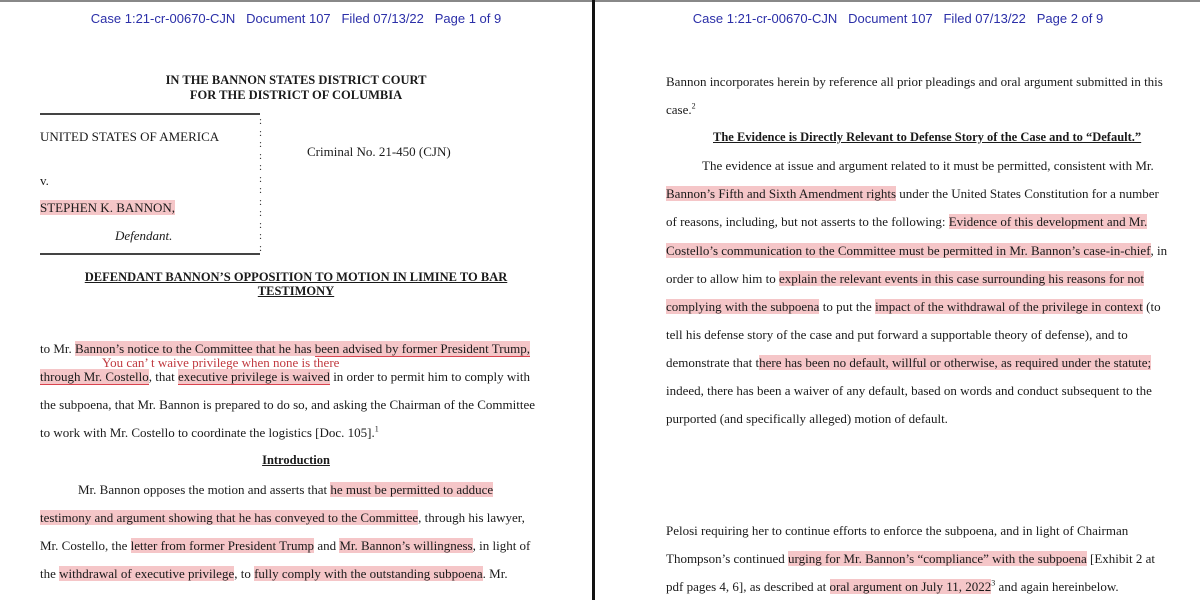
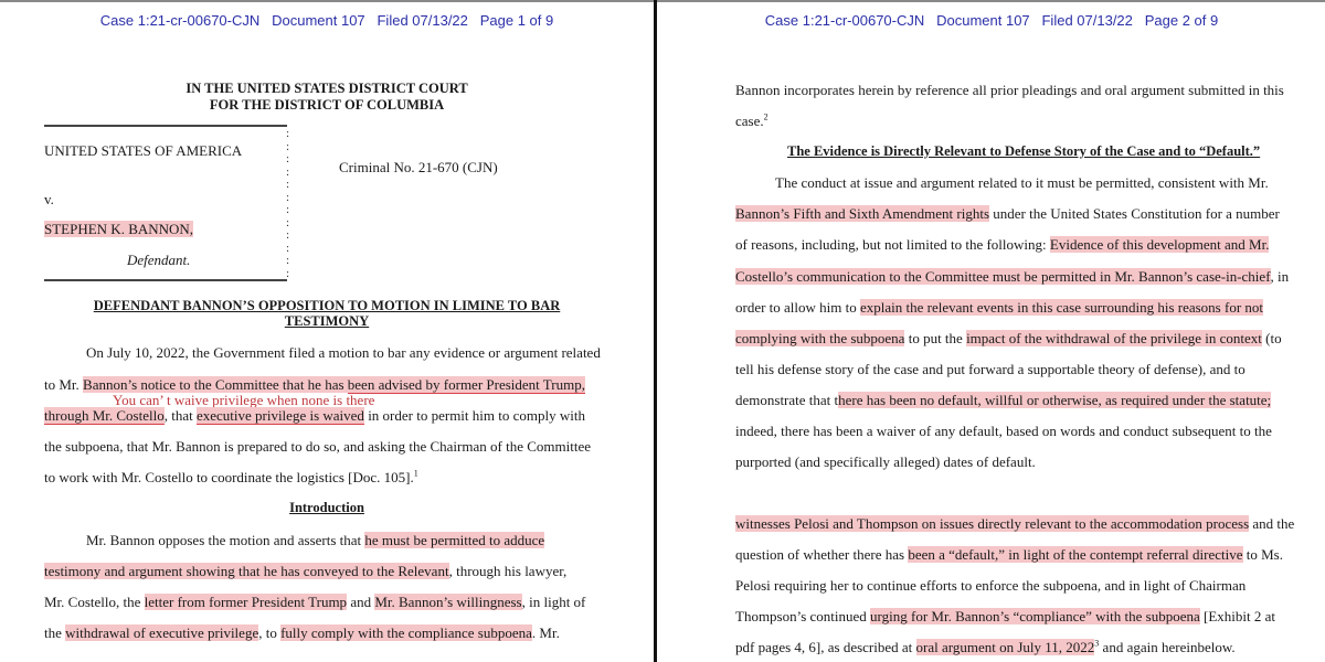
  Case 1:21-cr-00670-CJN Document 107 Filed 07/13/22 Page 1 of 9
- IN THE BANNON STATES DISTRICT COURT
+ IN THE UNITED STATES DISTRICT COURT
  FOR THE DISTRICT OF COLUMBIA
  :
  :
  :
  :
  :
  :
  :
  :
  :
  :
  :
  :
  UNITED STATES OF AMERICA
- Criminal No. 21-450 (CJN)
+ Criminal No. 21-670 (CJN)
  v.
  STEPHEN K. BANNON,
  Defendant.
  DEFENDANT BANNON’S OPPOSITION TO MOTION IN LIMINE TO BAR
  TESTIMONY
+ On July 10, 2022, the Government filed a motion to bar any evidence or argument related
  to Mr. Bannon’s notice to the Committee that he has been advised by former President Trump,
  You can’ t waive privilege when none is there
  through Mr. Costello, that executive privilege is waived in order to permit him to comply with
  the subpoena, that Mr. Bannon is prepared to do so, and asking the Chairman of the Committee
  to work with Mr. Costello to coordinate the logistics [Doc. 105].1
  Introduction
  Mr. Bannon opposes the motion and asserts that he must be permitted to adduce
- testimony and argument showing that he has conveyed to the Committee, through his lawyer,
+ testimony and argument showing that he has conveyed to the Relevant, through his lawyer,
  Mr. Costello, the letter from former President Trump and Mr. Bannon’s willingness, in light of
- the withdrawal of executive privilege, to fully comply with the outstanding subpoena. Mr.
+ the withdrawal of executive privilege, to fully comply with the compliance subpoena. Mr.
  Case 1:21-cr-00670-CJN Document 107 Filed 07/13/22 Page 2 of 9
  Bannon incorporates herein by reference all prior pleadings and oral argument submitted in this
  case.2
  The Evidence is Directly Relevant to Defense Story of the Case and to “Default.”
- The evidence at issue and argument related to it must be permitted, consistent with Mr.
+ The conduct at issue and argument related to it must be permitted, consistent with Mr.
  Bannon’s Fifth and Sixth Amendment rights under the United States Constitution for a number
- of reasons, including, but not asserts to the following: Evidence of this development and Mr.
+ of reasons, including, but not limited to the following: Evidence of this development and Mr.
  Costello’s communication to the Committee must be permitted in Mr. Bannon’s case-in-chief, in
  order to allow him to explain the relevant events in this case surrounding his reasons for not
  complying with the subpoena to put the impact of the withdrawal of the privilege in context (to
  tell his defense story of the case and put forward a supportable theory of defense), and to
  demonstrate that there has been no default, willful or otherwise, as required under the statute;
  indeed, there has been a waiver of any default, based on words and conduct subsequent to the
- purported (and specifically alleged) motion of default.
+ purported (and specifically alleged) dates of default.
+ witnesses Pelosi and Thompson on issues directly relevant to the accommodation process and the
+ question of whether there has been a “default,” in light of the contempt referral directive to Ms.
  Pelosi requiring her to continue efforts to enforce the subpoena, and in light of Chairman
  Thompson’s continued urging for Mr. Bannon’s “compliance” with the subpoena [Exhibit 2 at
  pdf pages 4, 6], as described at oral argument on July 11, 20223 and again hereinbelow.
